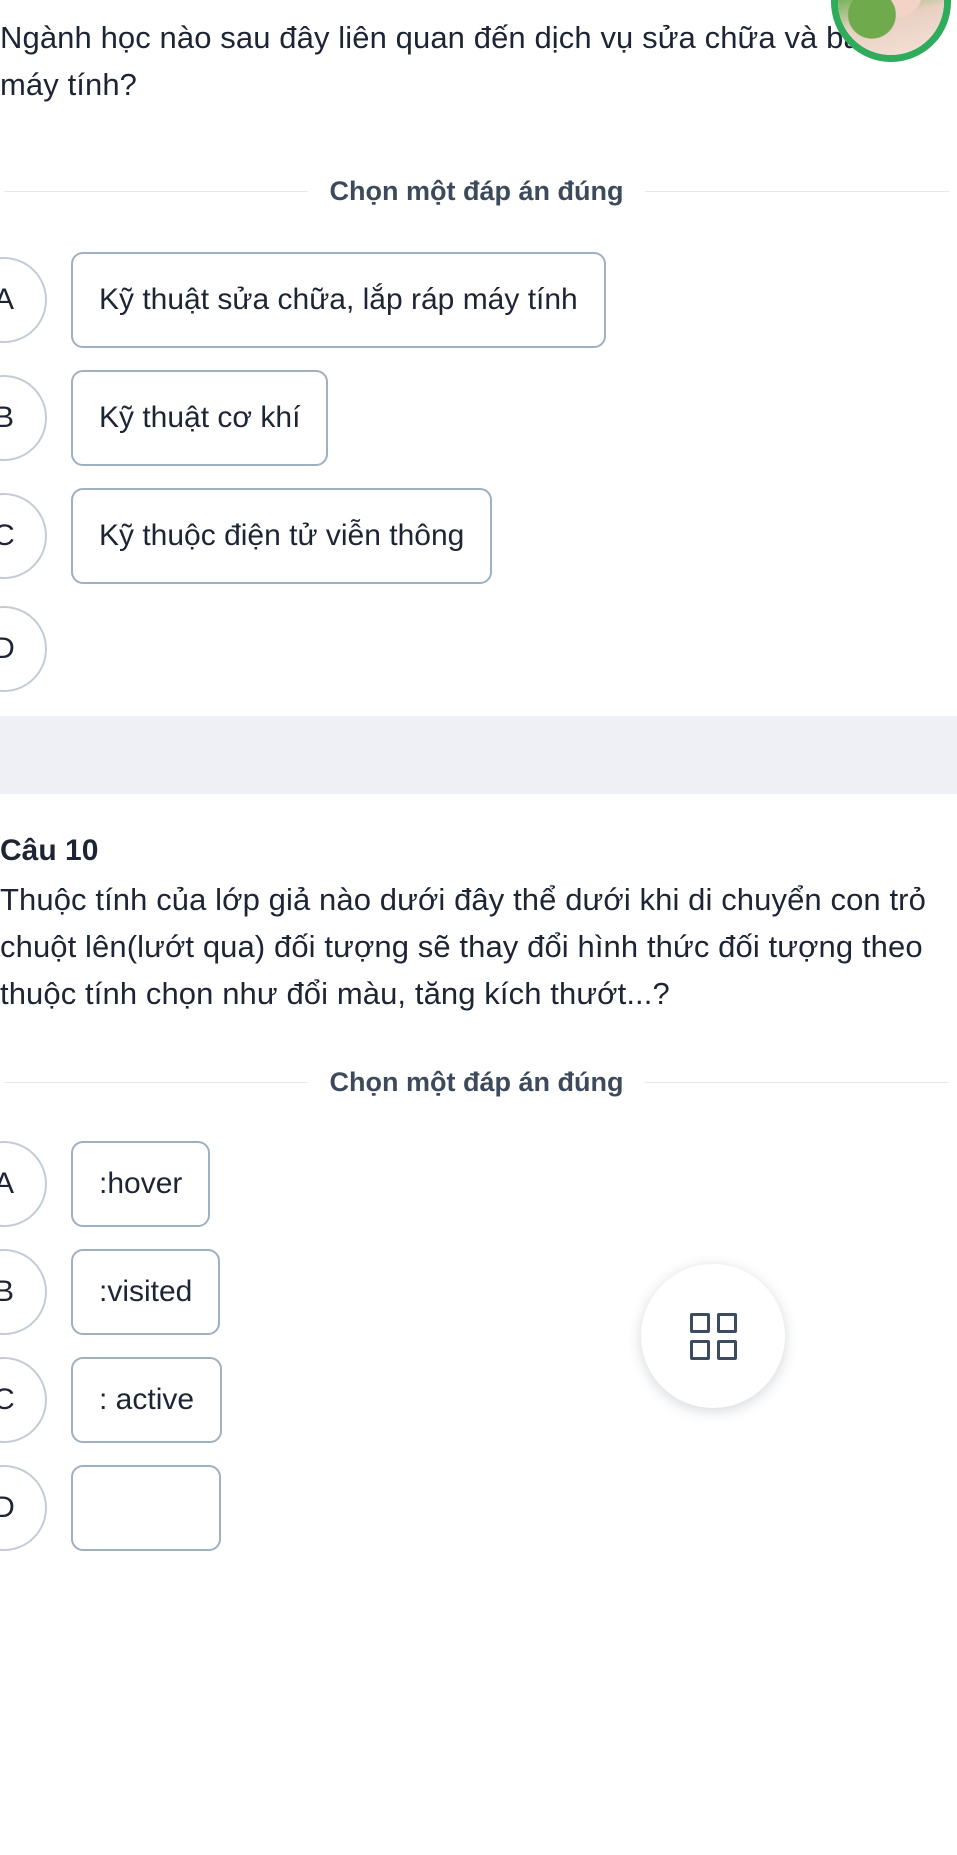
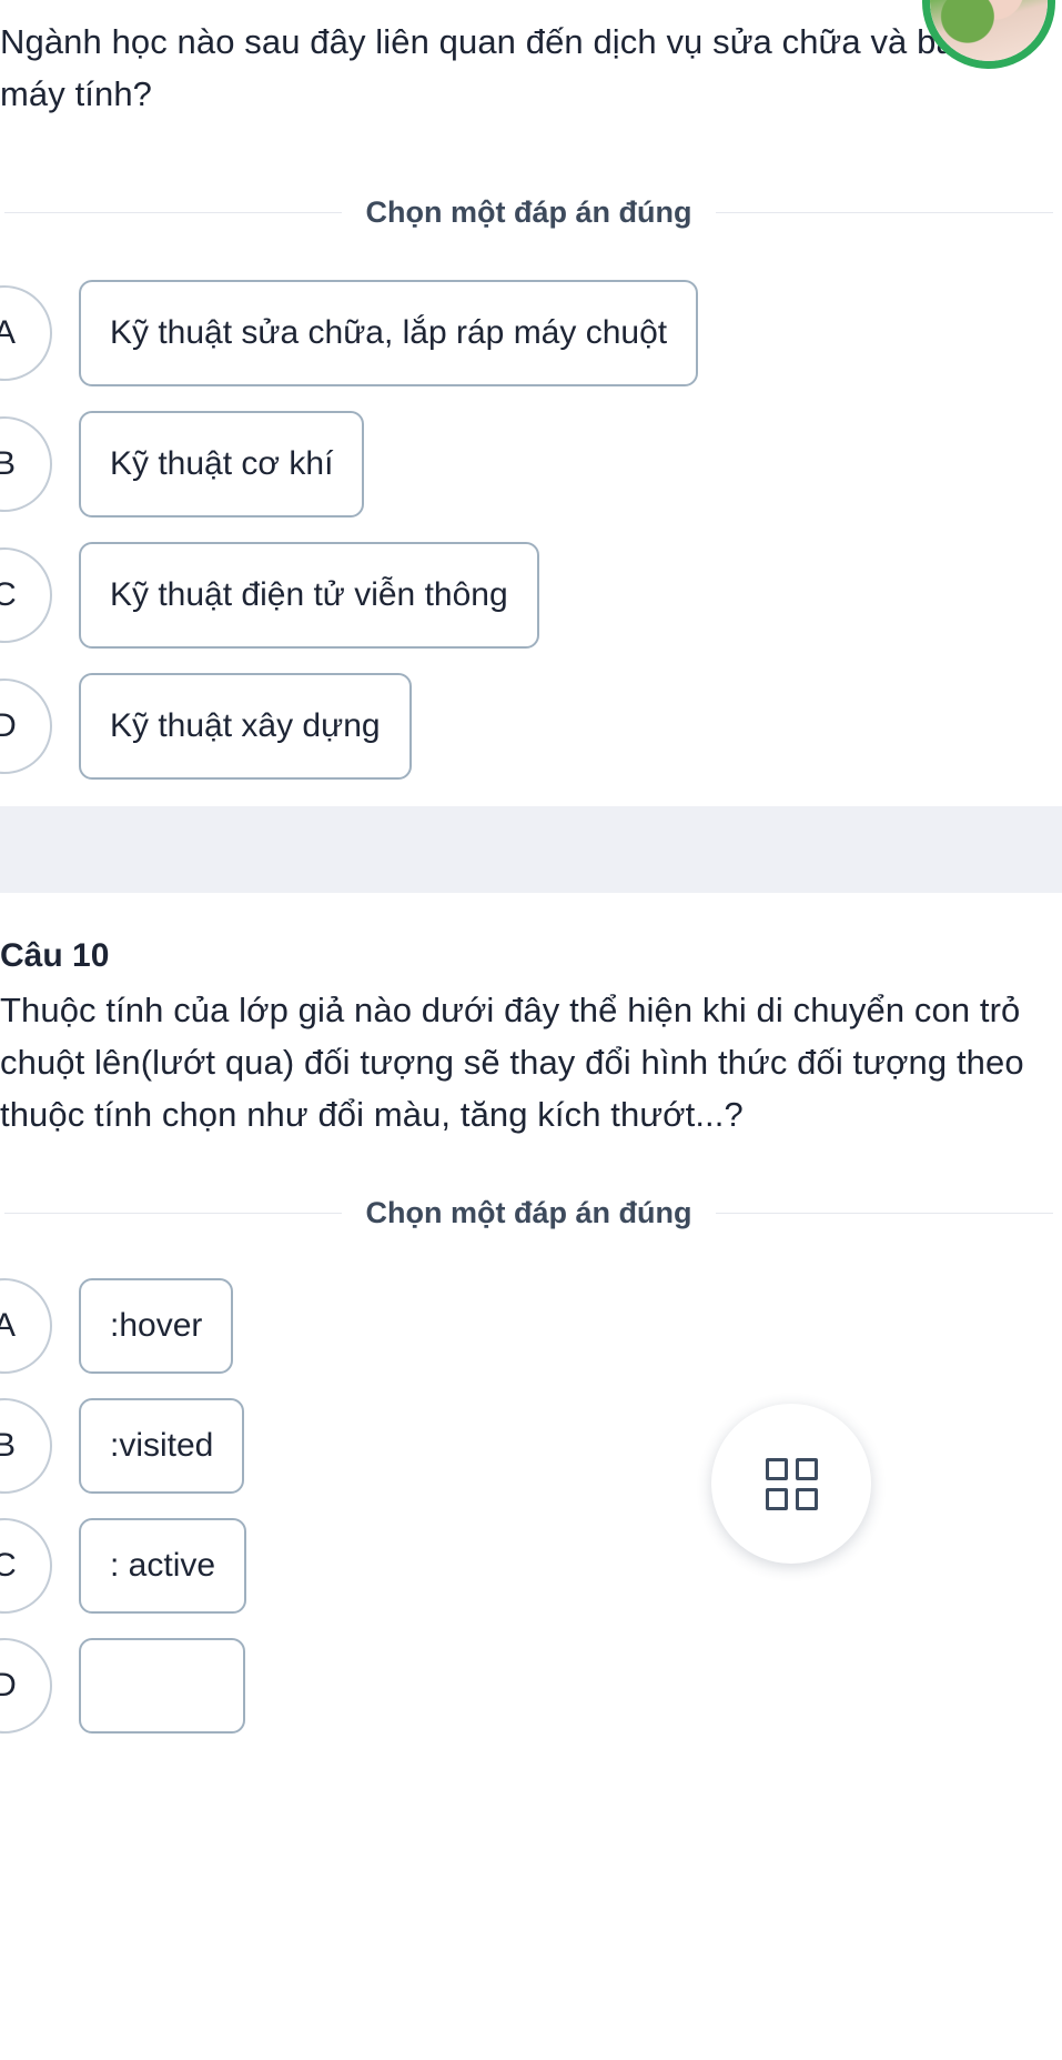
  Ngành học nào sau đây liên quan đến dịch vụ sửa chữa và b máy tính?
  Chọn một đáp án đúng
  A
- Kỹ thuật sửa chữa, lắp ráp máy tính
+ Kỹ thuật sửa chữa, lắp ráp máy chuột
  B
  Kỹ thuật cơ khí
  C
- Kỹ thuộc điện tử viễn thông
+ Kỹ thuật điện tử viễn thông
  D
+ Kỹ thuật xây dựng
  Câu 10
- Thuộc tính của lớp giả nào dưới đây thể dưới khi di chuyển con trỏ chuột lên(lướt qua) đối tượng sẽ thay đổi hình thức đối tượng theo thuộc tính chọn như đổi màu, tăng kích thướt...?
+ Thuộc tính của lớp giả nào dưới đây thể hiện khi di chuyển con trỏ chuột lên(lướt qua) đối tượng sẽ thay đổi hình thức đối tượng theo thuộc tính chọn như đổi màu, tăng kích thướt...?
  Chọn một đáp án đúng
  A
  :hover
  B
  :visited
  C
  : active
  D
